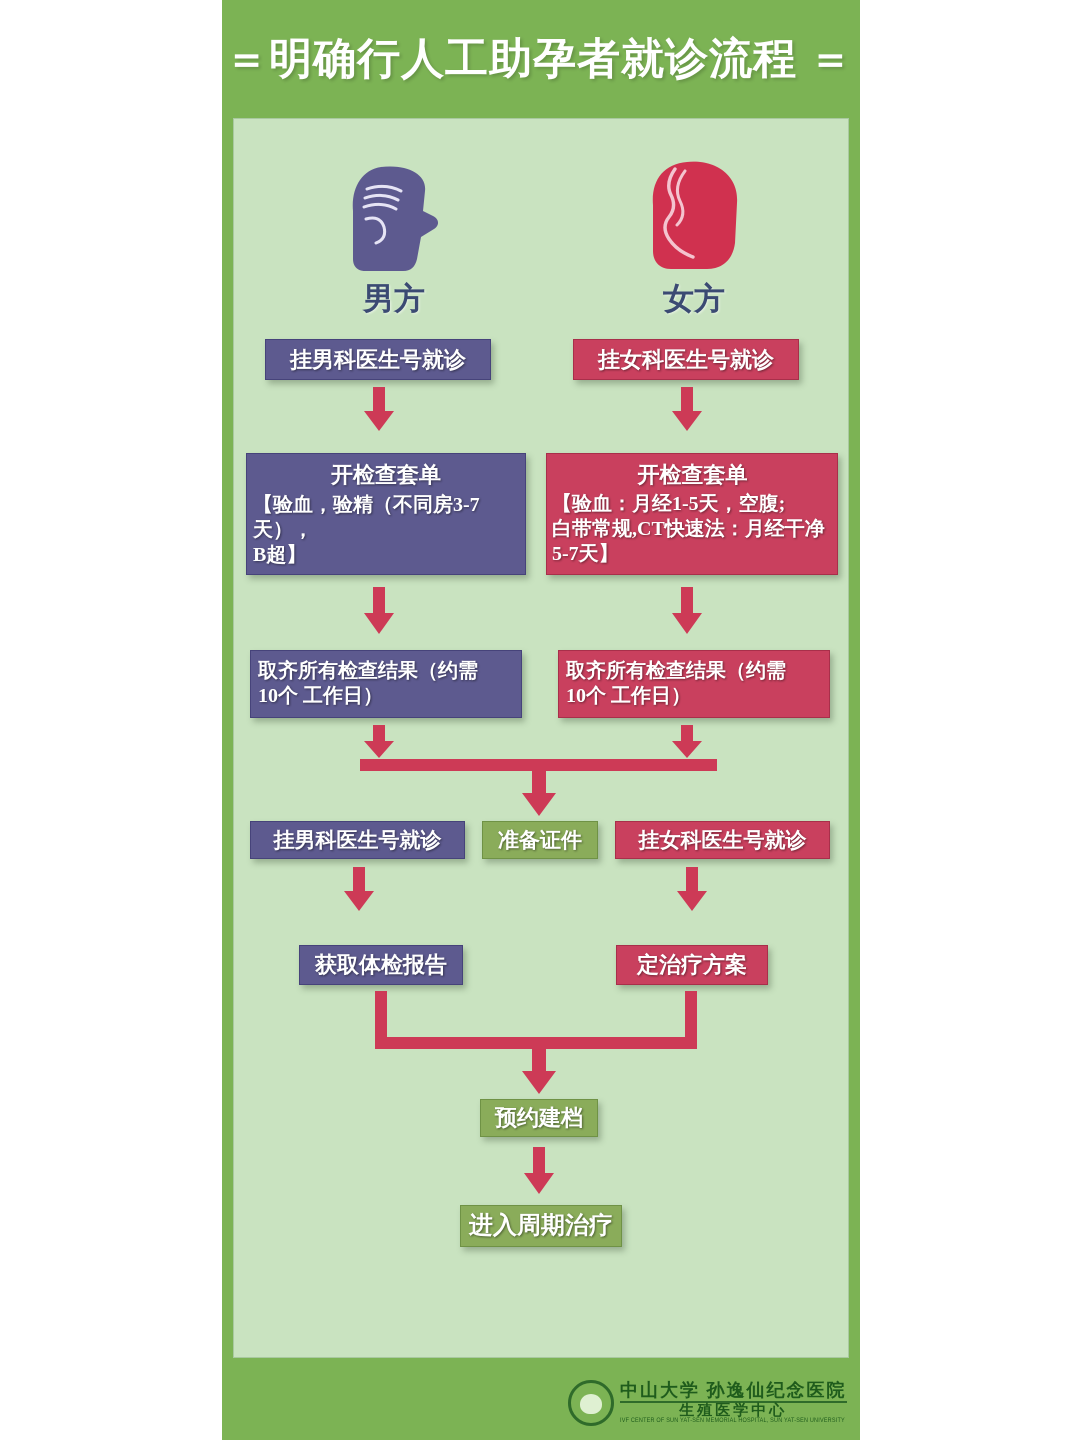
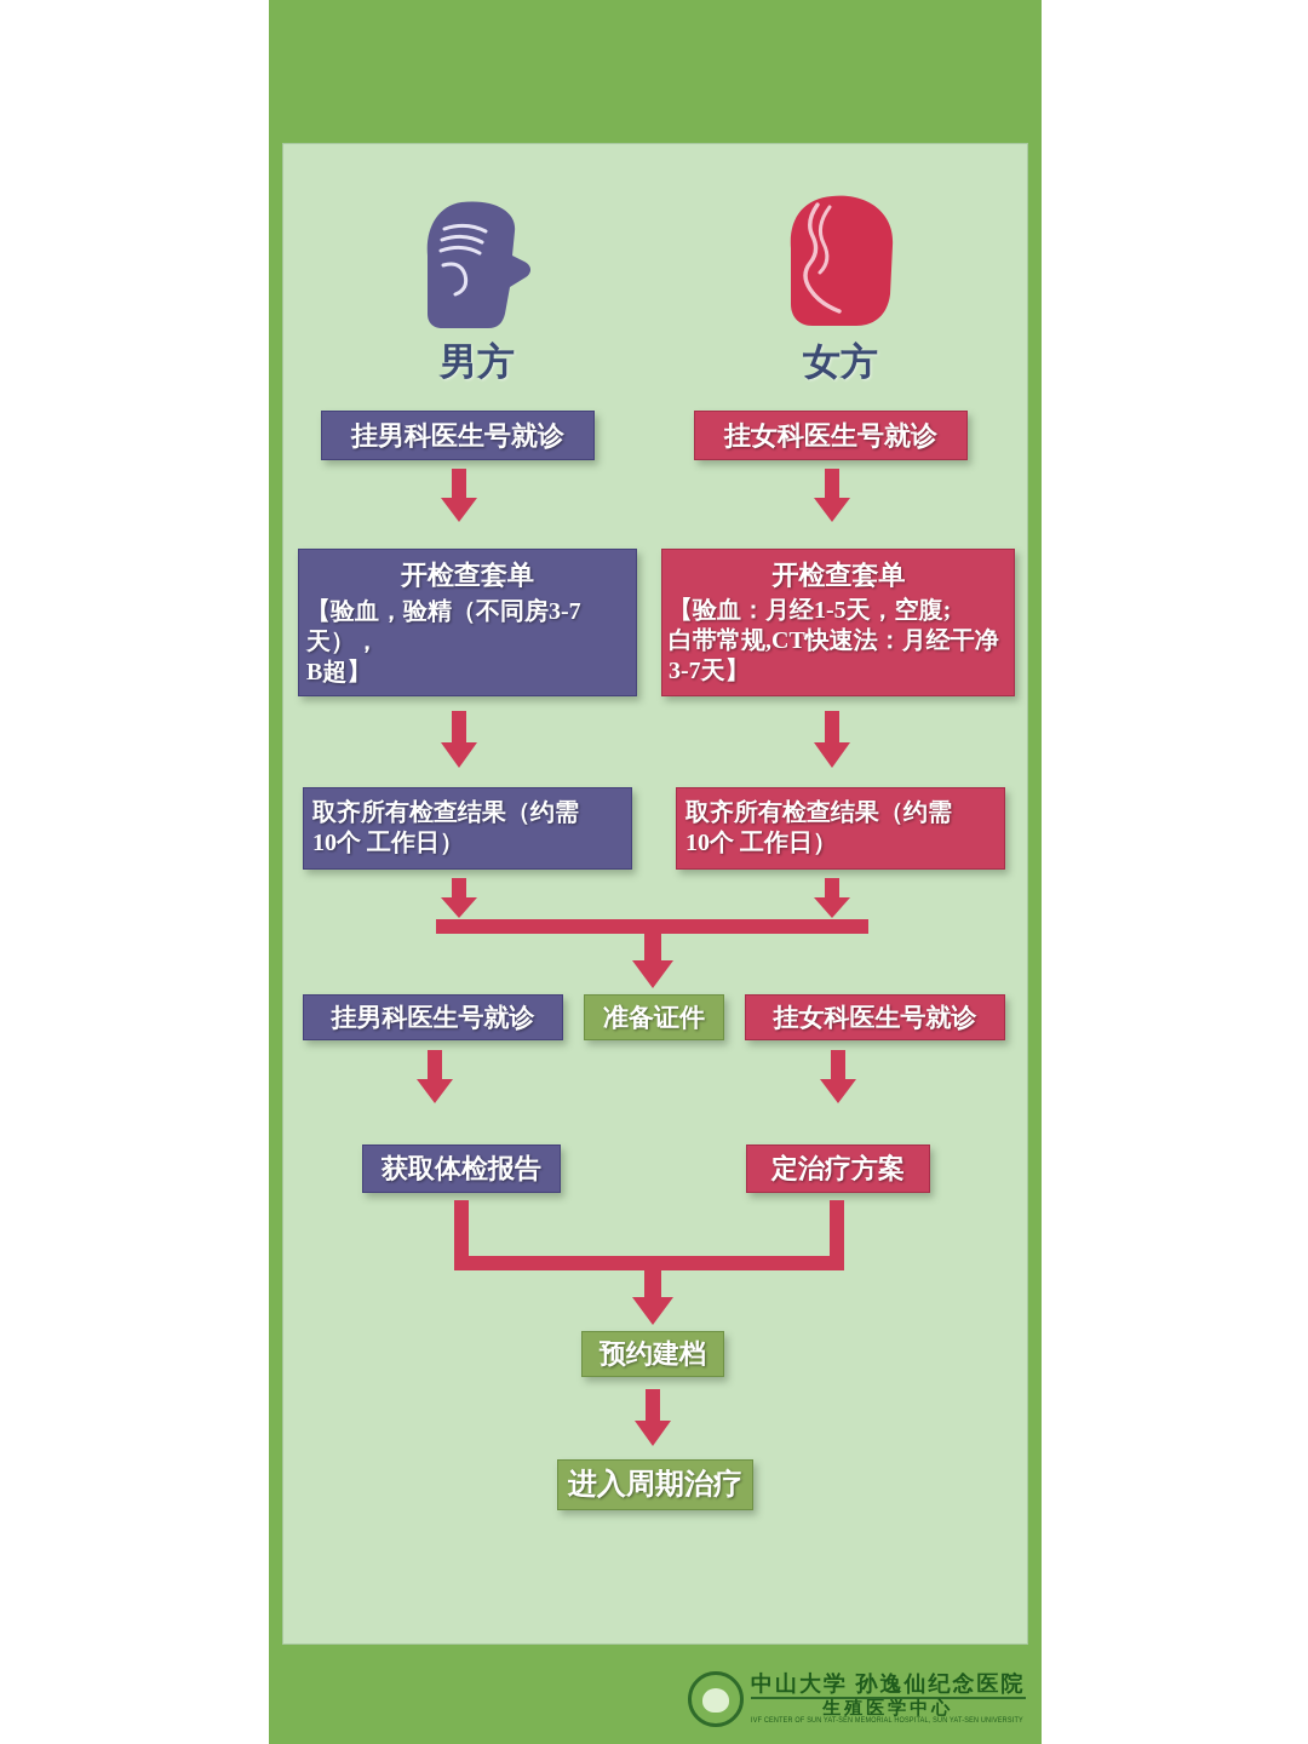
- ＝明确行人工助孕者就诊流程 ＝
  男方
  女方
  挂男科医生号就诊
  挂女科医生号就诊
  开检查套单
  【验血，验精（不同房3-7天），
  B超】
  开检查套单
  【验血：月经1-5天，空腹;
  白带常规,CT快速法：月经干净
- 5-7天】
+ 3-7天】
  取齐所有检查结果（约需
  10个 工作日）
  取齐所有检查结果（约需
  10个 工作日）
  挂男科医生号就诊
  准备证件
  挂女科医生号就诊
  获取体检报告
  定治疗方案
  预约建档
  进入周期治疗
  中山大学 孙逸仙纪念医院
  生殖医学中心
